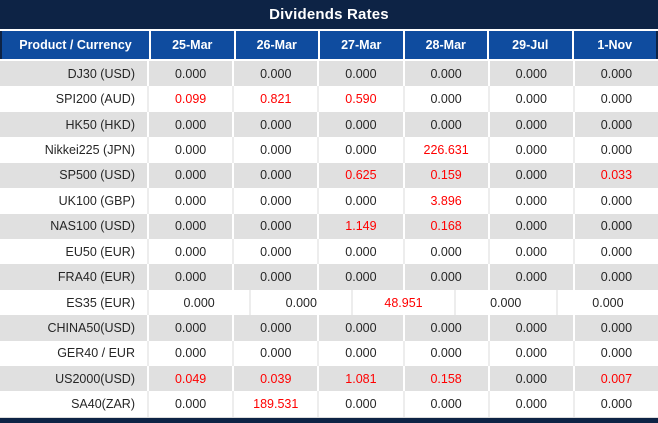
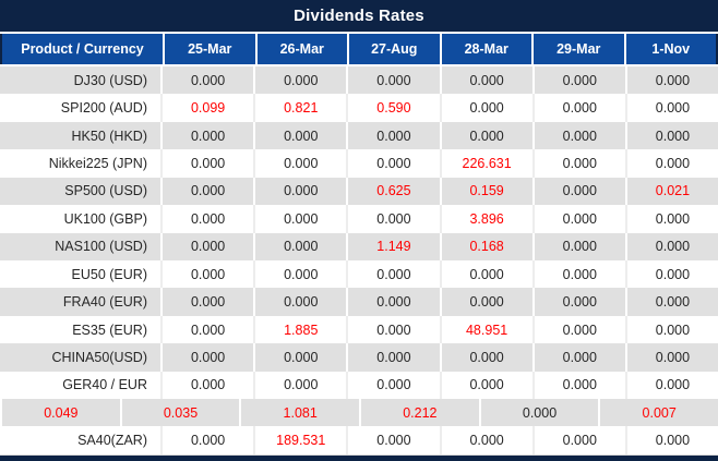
  Dividends Rates
  Product / Currency
  25-Mar
  26-Mar
- 27-Mar
+ 27-Aug
  28-Mar
- 29-Jul
+ 29-Mar
  1-Nov
  DJ30 (USD)
  0.000
  0.000
  0.000
  0.000
  0.000
  0.000
  SPI200 (AUD)
  0.099
  0.821
  0.590
  0.000
  0.000
  0.000
  HK50 (HKD)
  0.000
  0.000
  0.000
  0.000
  0.000
  0.000
  Nikkei225 (JPN)
  0.000
  0.000
  0.000
  226.631
  0.000
  0.000
  SP500 (USD)
  0.000
  0.000
  0.625
  0.159
  0.000
- 0.033
+ 0.021
  UK100 (GBP)
  0.000
  0.000
  0.000
  3.896
  0.000
  0.000
  NAS100 (USD)
  0.000
  0.000
  1.149
  0.168
  0.000
  0.000
  EU50 (EUR)
  0.000
  0.000
  0.000
  0.000
  0.000
  0.000
  FRA40 (EUR)
  0.000
  0.000
  0.000
  0.000
  0.000
  0.000
  ES35 (EUR)
  0.000
+ 1.885
  0.000
  48.951
  0.000
  0.000
  CHINA50(USD)
  0.000
  0.000
  0.000
  0.000
  0.000
  0.000
  GER40 / EUR
  0.000
  0.000
  0.000
  0.000
  0.000
  0.000
- US2000(USD)
  0.049
- 0.039
+ 0.035
  1.081
- 0.158
+ 0.212
  0.000
  0.007
  SA40(ZAR)
  0.000
  189.531
  0.000
  0.000
  0.000
  0.000
